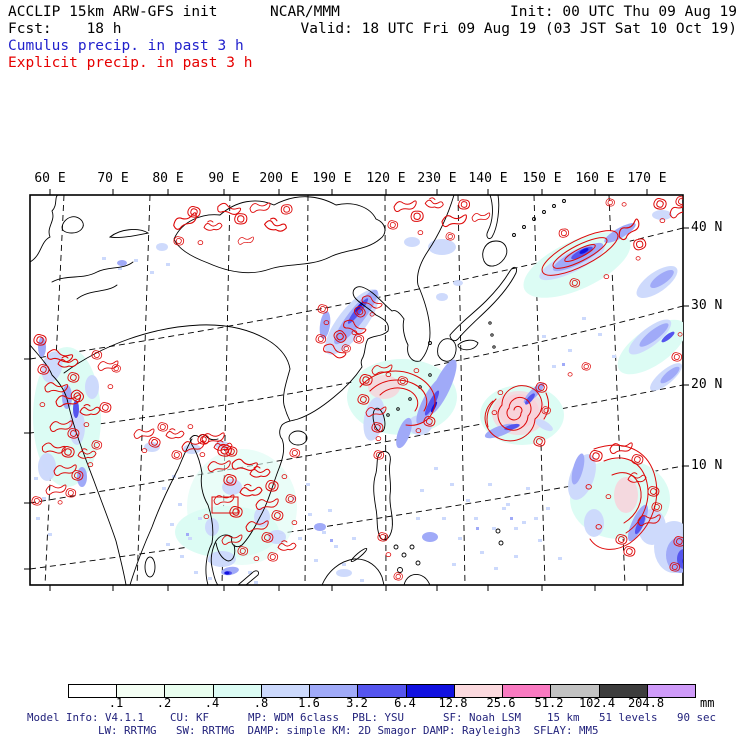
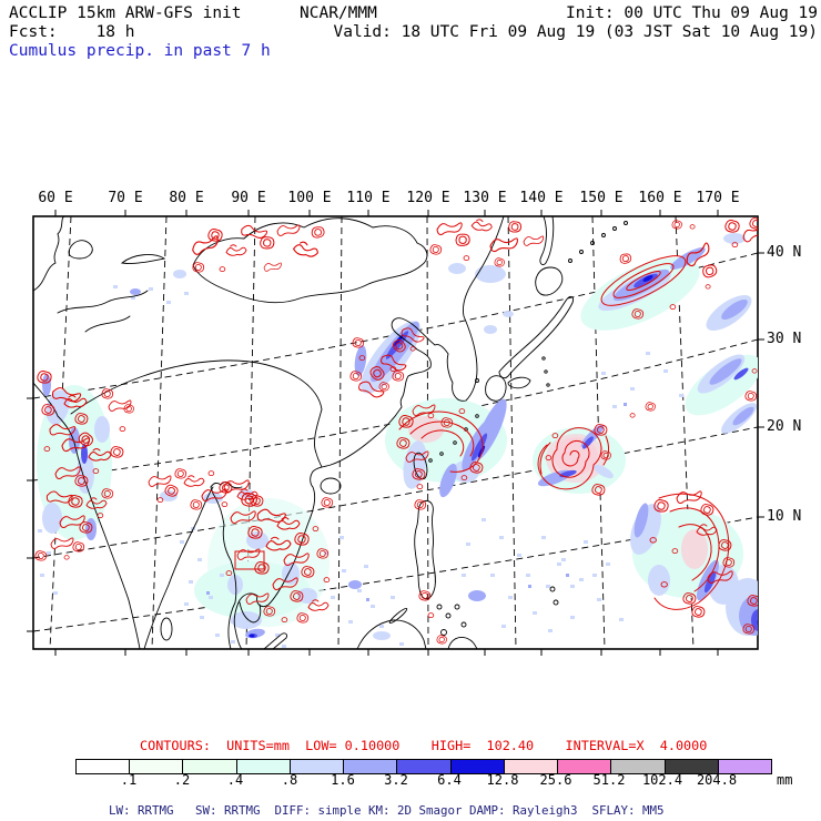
  ACCLIP 15km ARW-GFS init
  NCAR/MMM
  Init: 00 UTC Thu 09 Aug 19
  Fcst: 18 h
- Valid: 18 UTC Fri 09 Aug 19 (03 JST Sat 10 Oct 19)
+ Valid: 18 UTC Fri 09 Aug 19 (03 JST Sat 10 Aug 19)
- Cumulus precip. in past 3 h
+ Cumulus precip. in past 7 h
- Explicit precip. in past 3 h
  60 E
  70 E
  80 E
  90 E
- 200 E
+ 100 E
- 190 E
+ 110 E
  120 E
- 230 E
+ 130 E
  140 E
  150 E
  160 E
  170 E
  40 N
  30 N
  20 N
  10 N
+ CONTOURS: UNITS=mm LOW= 0.10000 HIGH= 102.40 INTERVAL=X 4.0000
  .1
  .2
  .4
  .8
  1.6
  3.2
  6.4
  12.8
  25.6
  51.2
  102.4
  204.8
  mm
- Model Info: V4.1.1 CU: KF MP: WDM 6class PBL: YSU SF: Noah LSM 15 km 51 levels 90 sec
- LW: RRTMG SW: RRTMG DAMP: simple KM: 2D Smagor DAMP: Rayleigh3 SFLAY: MM5
+ LW: RRTMG SW: RRTMG DIFF: simple KM: 2D Smagor DAMP: Rayleigh3 SFLAY: MM5
